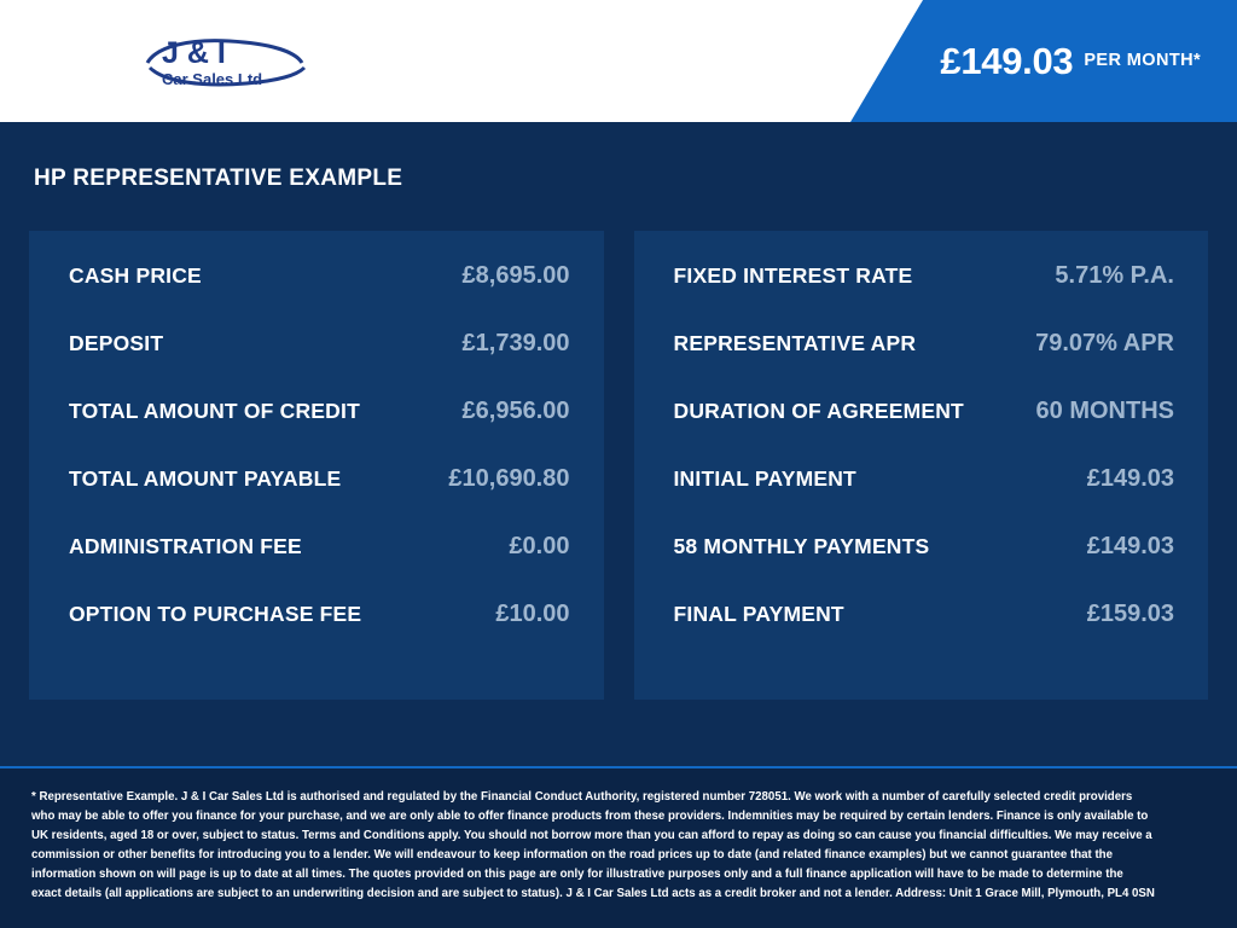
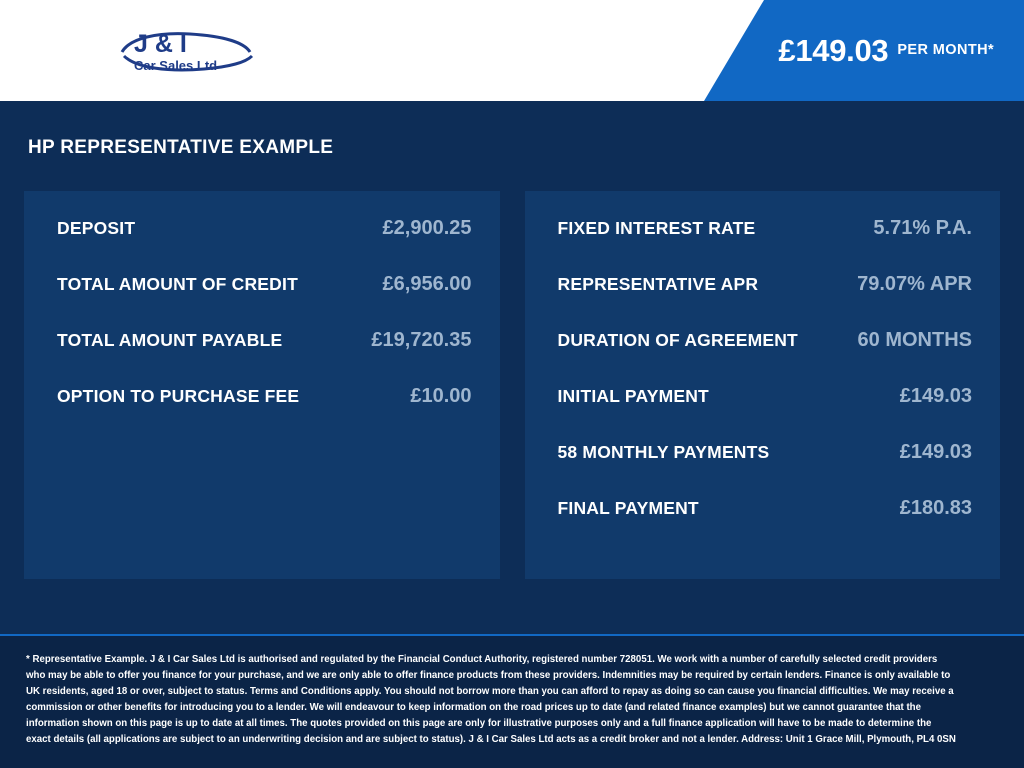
  J & I
  Car Sales Ltd
  £149.03
  PER MONTH*
  HP REPRESENTATIVE EXAMPLE
- CASH PRICE
- £8,695.00
  DEPOSIT
- £1,739.00
+ £2,900.25
  TOTAL AMOUNT OF CREDIT
  £6,956.00
  TOTAL AMOUNT PAYABLE
- £10,690.80
+ £19,720.35
- ADMINISTRATION FEE
- £0.00
  OPTION TO PURCHASE FEE
  £10.00
  FIXED INTEREST RATE
  5.71% P.A.
  REPRESENTATIVE APR
  79.07% APR
  DURATION OF AGREEMENT
  60 MONTHS
  INITIAL PAYMENT
  £149.03
  58 MONTHLY PAYMENTS
  £149.03
  FINAL PAYMENT
- £159.03
+ £180.83
- * Representative Example. J & I Car Sales Ltd is authorised and regulated by the Financial Conduct Authority, registered number 728051. We work with a number of carefully selected credit providers who may be able to offer you finance for your purchase, and we are only able to offer finance products from these providers. Indemnities may be required by certain lenders. Finance is only available to UK residents, aged 18 or over, subject to status. Terms and Conditions apply. You should not borrow more than you can afford to repay as doing so can cause you financial difficulties. We may receive a commission or other benefits for introducing you to a lender. We will endeavour to keep information on the road prices up to date (and related finance examples) but we cannot guarantee that the information shown on will page is up to date at all times. The quotes provided on this page are only for illustrative purposes only and a full finance application will have to be made to determine the exact details (all applications are subject to an underwriting decision and are subject to status). J & I Car Sales Ltd acts as a credit broker and not a lender. Address: Unit 1 Grace Mill, Plymouth, PL4 0SN
+ * Representative Example. J & I Car Sales Ltd is authorised and regulated by the Financial Conduct Authority, registered number 728051. We work with a number of carefully selected credit providers who may be able to offer you finance for your purchase, and we are only able to offer finance products from these providers. Indemnities may be required by certain lenders. Finance is only available to UK residents, aged 18 or over, subject to status. Terms and Conditions apply. You should not borrow more than you can afford to repay as doing so can cause you financial difficulties. We may receive a commission or other benefits for introducing you to a lender. We will endeavour to keep information on the road prices up to date (and related finance examples) but we cannot guarantee that the information shown on this page is up to date at all times. The quotes provided on this page are only for illustrative purposes only and a full finance application will have to be made to determine the exact details (all applications are subject to an underwriting decision and are subject to status). J & I Car Sales Ltd acts as a credit broker and not a lender. Address: Unit 1 Grace Mill, Plymouth, PL4 0SN
